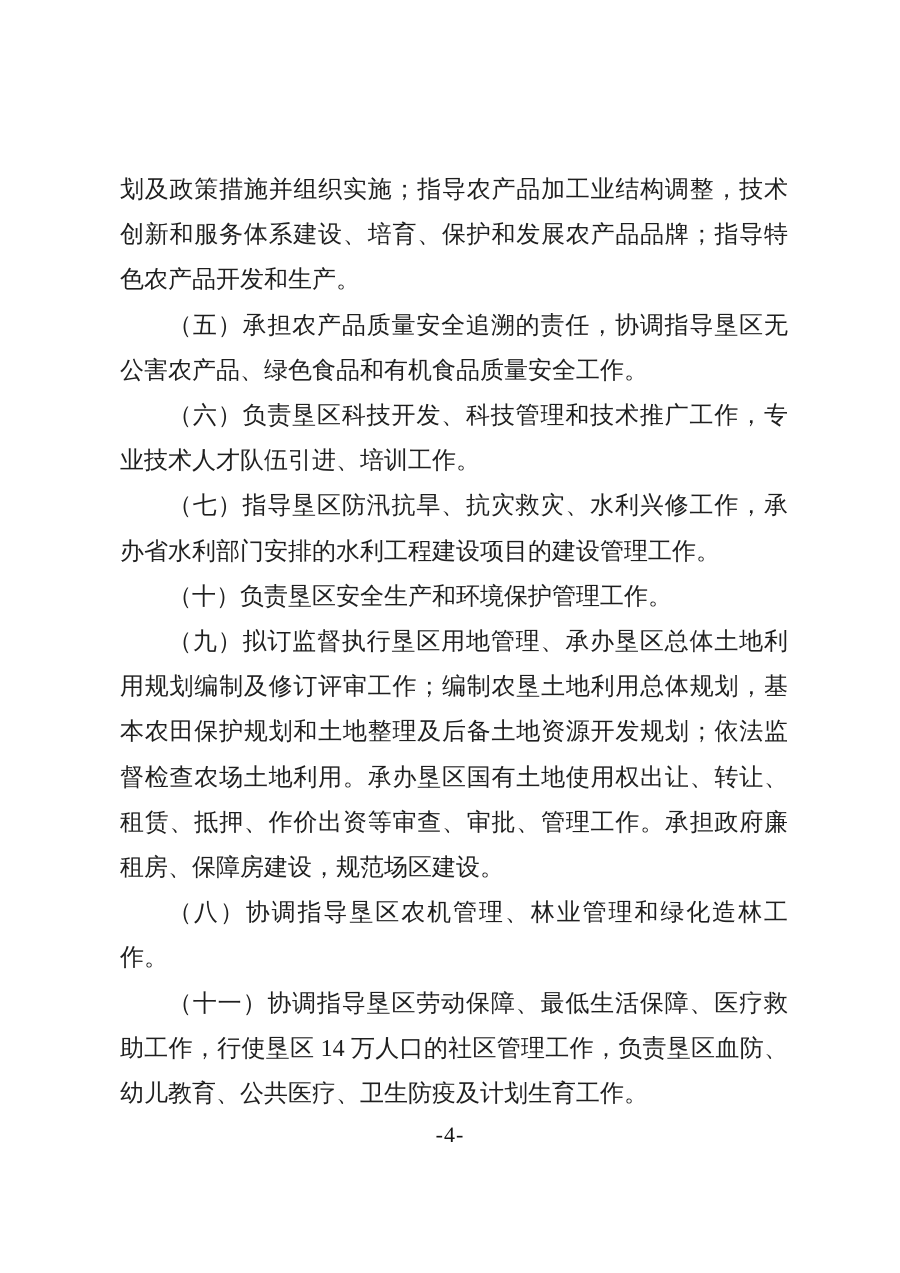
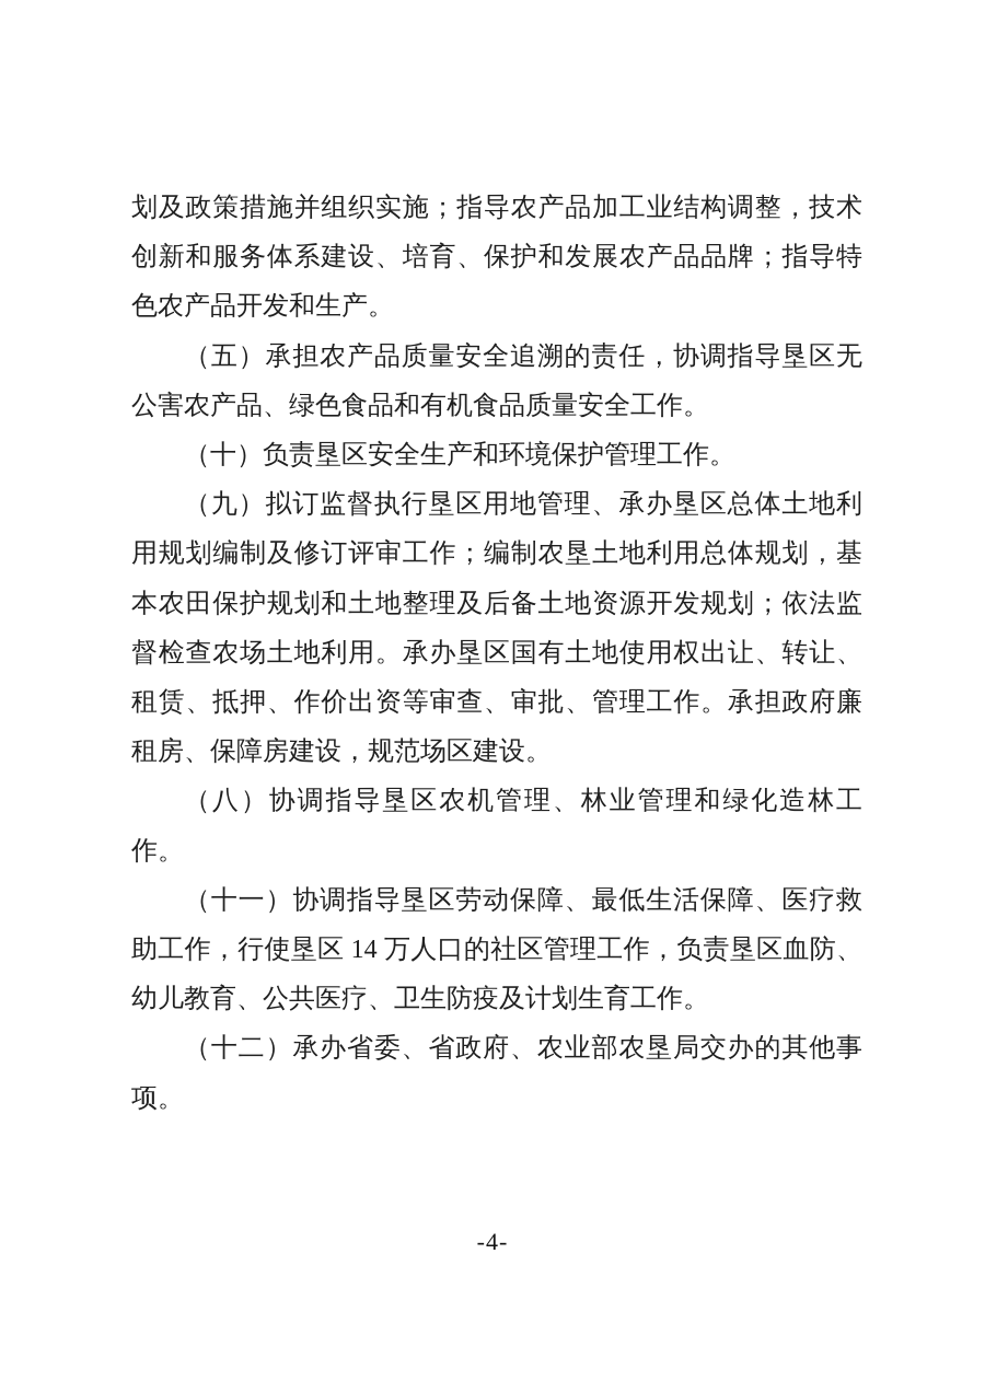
  划及政策措施并组织实施；指导农产品加工业结构调整，技术创新和服务体系建设、培育、保护和发展农产品品牌；指导特色农产品开发和生产。
  （五）承担农产品质量安全追溯的责任，协调指导垦区无公害农产品、绿色食品和有机食品质量安全工作。
- （六）负责垦区科技开发、科技管理和技术推广工作，专业技术人才队伍引进、培训工作。
- （七）指导垦区防汛抗旱、抗灾救灾、水利兴修工作，承办省水利部门安排的水利工程建设项目的建设管理工作。
  （十）负责垦区安全生产和环境保护管理工作。
  （九）拟订监督执行垦区用地管理、承办垦区总体土地利用规划编制及修订评审工作；编制农垦土地利用总体规划，基本农田保护规划和土地整理及后备土地资源开发规划；依法监督检查农场土地利用。承办垦区国有土地使用权出让、转让、租赁、抵押、作价出资等审查、审批、管理工作。承担政府廉租房、保障房建设，规范场区建设。
  （八）协调指导垦区农机管理、林业管理和绿化造林工作。
  （十一）协调指导垦区劳动保障、最低生活保障、医疗救助工作，行使垦区 14 万人口的社区管理工作，负责垦区血防、幼儿教育、公共医疗、卫生防疫及计划生育工作。
+ （十二）承办省委、省政府、农业部农垦局交办的其他事项。
  -4-
